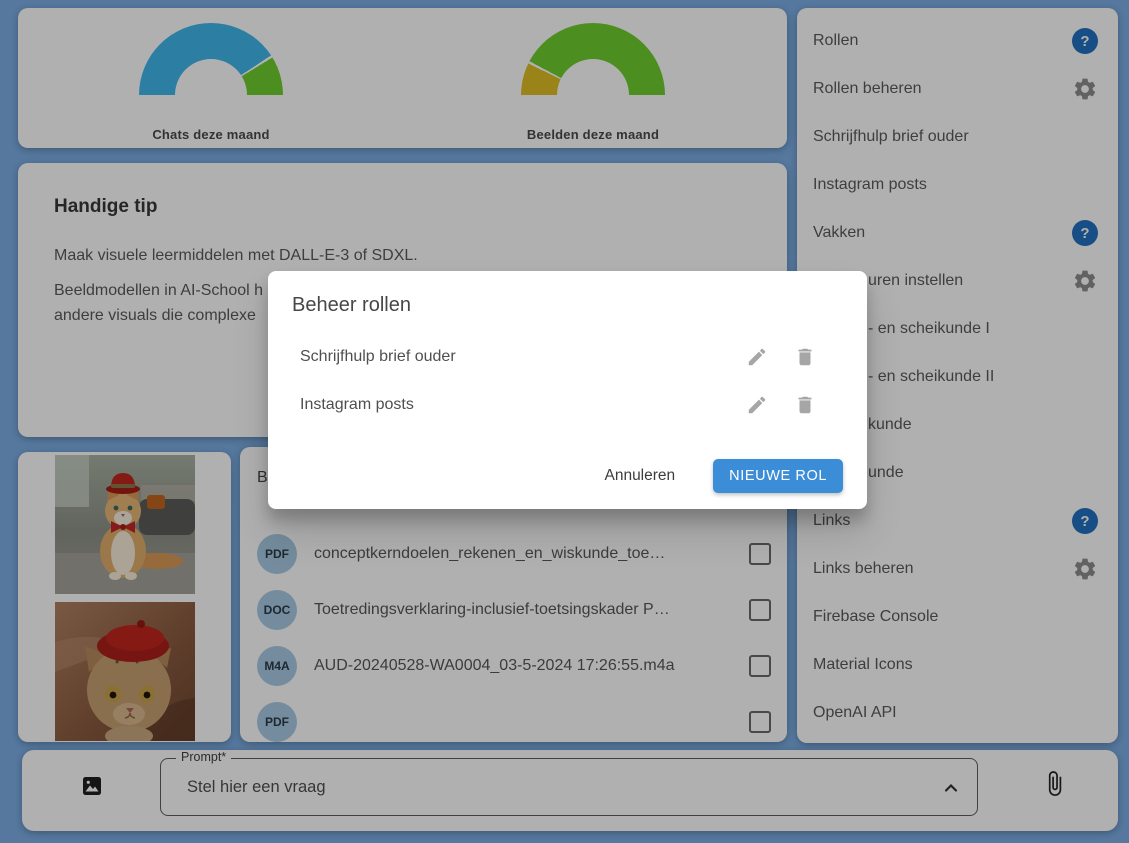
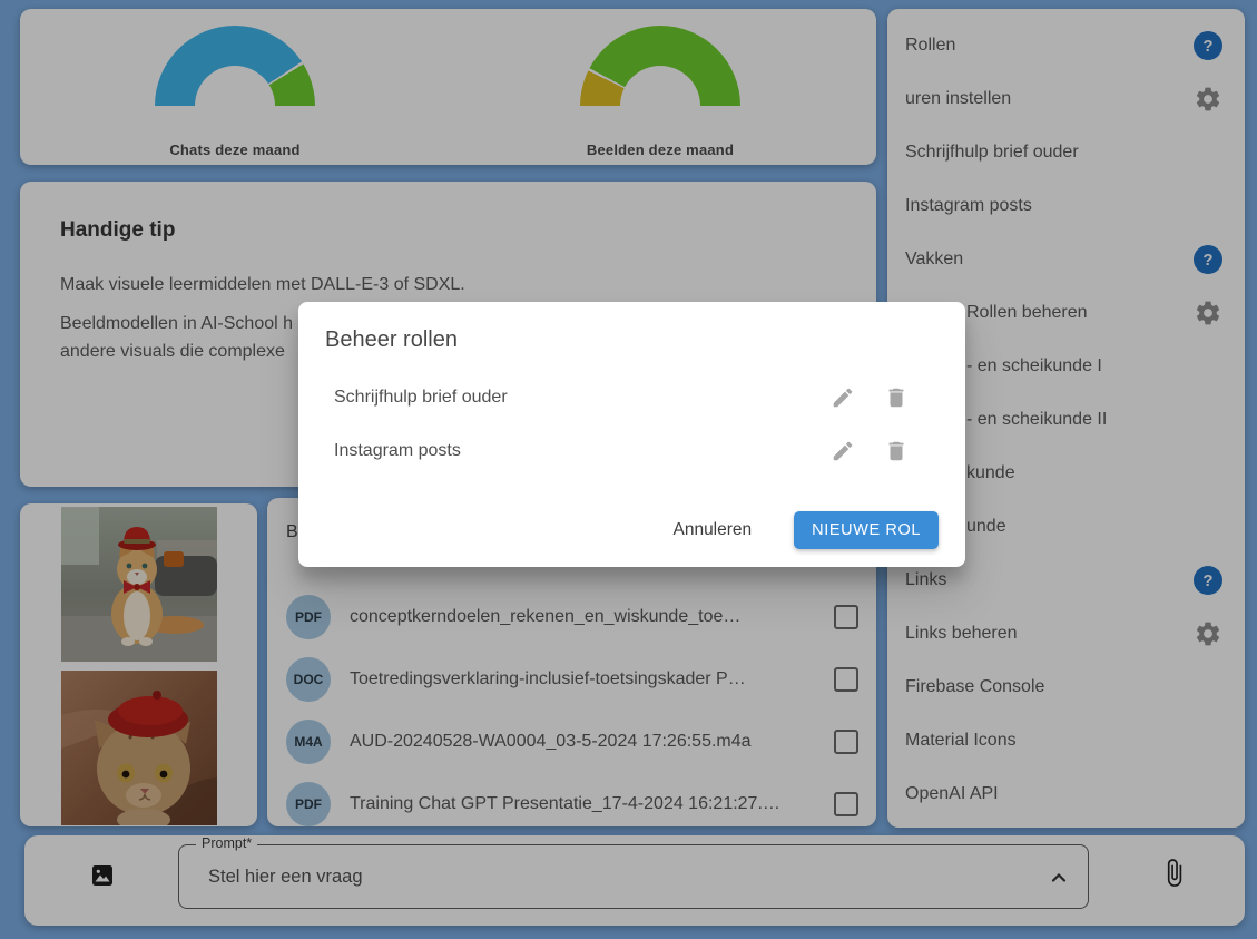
  Chats deze maand
  Beelden deze maand
  Handige tip
  Maak visuele leermiddelen met DALL-E-3 of SDXL.
  Beeldmodellen in AI-School h
  andere visuals die complexe
  PDF
  conceptkerndoelen_rekenen_en_wiskunde_toe…
  DOC
  Toetredingsverklaring-inclusief-toetsingskader P…
  M4A
  AUD-20240528-WA0004_03-5-2024 17:26:55.m4a
  PDF
+ Training Chat GPT Presentatie_17-4-2024 16:21:27.…
  Rollen
  ?
- Rollen beheren
+ uren instellen
  Schrijfhulp brief ouder
  Instagram posts
  Vakken
  ?
- uren instellen
+ Rollen beheren
  - en scheikunde I
  - en scheikunde II
  kunde
  unde
  Links
  ?
  Links beheren
  Firebase Console
  Material Icons
  OpenAI API
  Prompt*
  Stel hier een vraag
  Beheer rollen
  Schrijfhulp brief ouder
  Instagram posts
  Annuleren
  NIEUWE ROL
